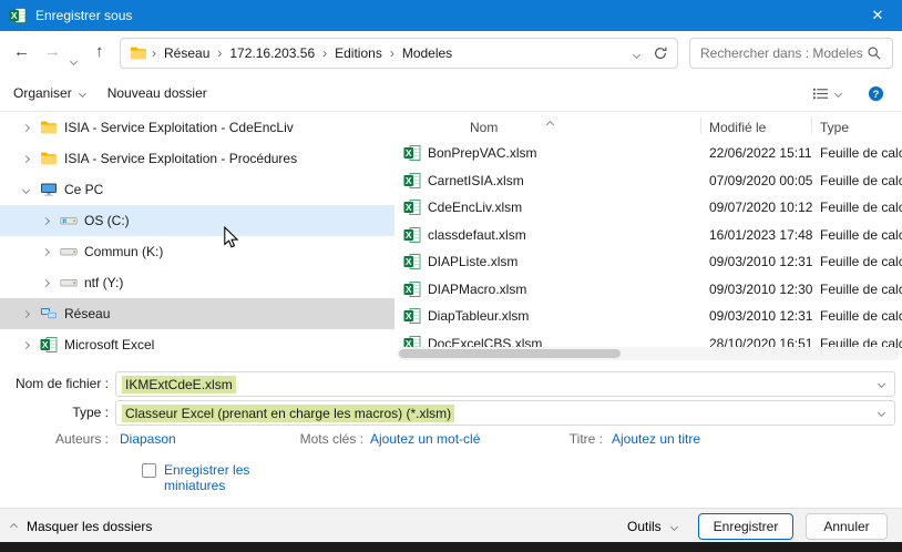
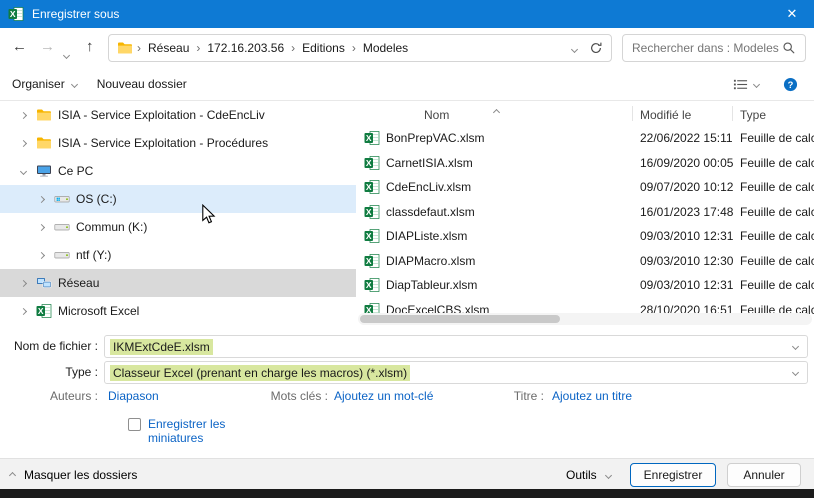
  X
  Enregistrer sous
  ✕
  ←
  →
  ↑
  ›
  Réseau
  ›
  172.16.203.56
  ›
  Editions
  ›
  Modeles
  Rechercher dans : Modeles
  Organiser
  Nouveau dossier
  ?
  ISIA - Service Exploitation - CdeEncLiv
  ISIA - Service Exploitation - Procédures
  Ce PC
  OS (C:)
  Commun (K:)
  ntf (Y:)
  Réseau
  X
  Microsoft Excel
  Nom
  Modifié le
  Type
  X
  BonPrepVAC.xlsm
  22/06/2022 15:11
  Feuille de cal
  X
  CarnetISIA.xlsm
- 07/09/2020 00:05
+ 16/09/2020 00:05
  Feuille de cal
  X
  CdeEncLiv.xlsm
  09/07/2020 10:12
  Feuille de cal
  X
  classdefaut.xlsm
  16/01/2023 17:48
  Feuille de cal
  X
  DIAPListe.xlsm
  09/03/2010 12:31
  Feuille de cal
  X
  DIAPMacro.xlsm
  09/03/2010 12:30
  Feuille de cal
  X
  DiapTableur.xlsm
  09/03/2010 12:31
  Feuille de cal
  X
  DocExcelCBS.xlsm
  28/10/2020 16:51
  Feuille de cal
  Nom de fichier :
  IKMExtCdeE.xlsm
  Type :
  Classeur Excel (prenant en charge les macros) (*.xlsm)
  Auteurs :
  Diapason
  Mots clés :
  Ajoutez un mot-clé
  Titre :
  Ajoutez un titre
  Enregistrer les miniatures
  Masquer les dossiers
  Outils
  Enregistrer
  Annuler
